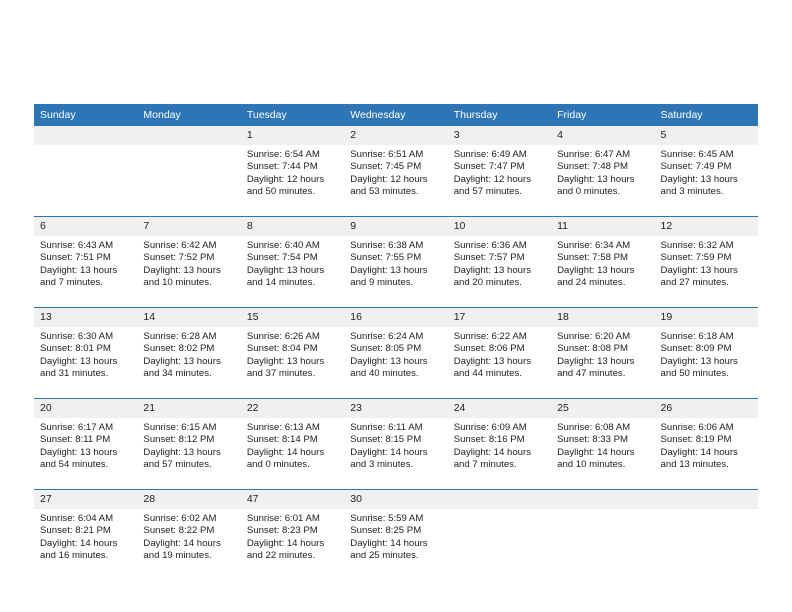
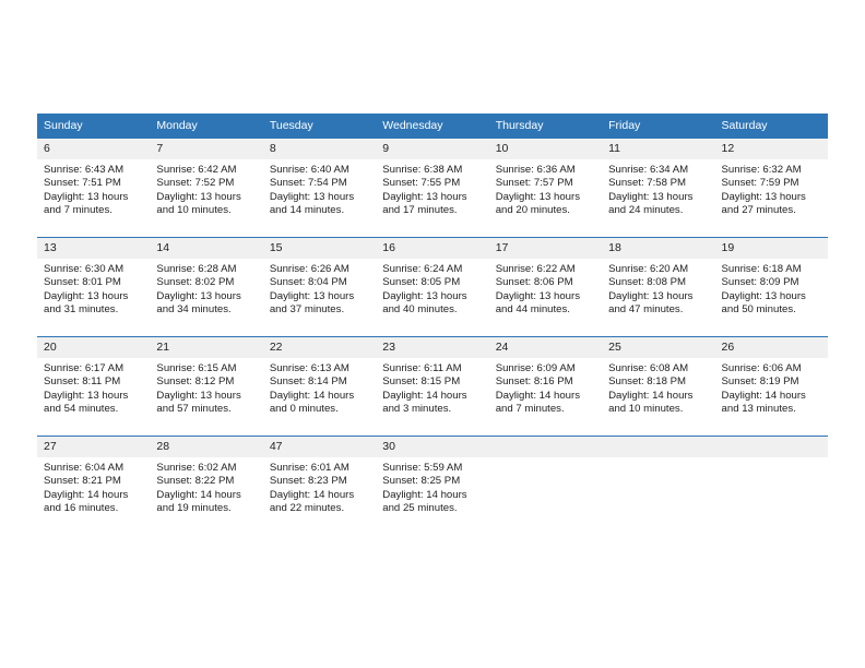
  Sunday	Monday	Tuesday	Wednesday	Thursday	Friday	Saturday
- 		1Sunrise: 6:54 AMSunset: 7:44 PMDaylight: 12 hoursand 50 minutes.	2Sunrise: 6:51 AMSunset: 7:45 PMDaylight: 12 hoursand 53 minutes.	3Sunrise: 6:49 AMSunset: 7:47 PMDaylight: 12 hoursand 57 minutes.	4Sunrise: 6:47 AMSunset: 7:48 PMDaylight: 13 hoursand 0 minutes.	5Sunrise: 6:45 AMSunset: 7:49 PMDaylight: 13 hoursand 3 minutes.
- 6Sunrise: 6:43 AMSunset: 7:51 PMDaylight: 13 hoursand 7 minutes.	7Sunrise: 6:42 AMSunset: 7:52 PMDaylight: 13 hoursand 10 minutes.	8Sunrise: 6:40 AMSunset: 7:54 PMDaylight: 13 hoursand 14 minutes.	9Sunrise: 6:38 AMSunset: 7:55 PMDaylight: 13 hoursand 9 minutes.	10Sunrise: 6:36 AMSunset: 7:57 PMDaylight: 13 hoursand 20 minutes.	11Sunrise: 6:34 AMSunset: 7:58 PMDaylight: 13 hoursand 24 minutes.	12Sunrise: 6:32 AMSunset: 7:59 PMDaylight: 13 hoursand 27 minutes.
+ 6Sunrise: 6:43 AMSunset: 7:51 PMDaylight: 13 hoursand 7 minutes.	7Sunrise: 6:42 AMSunset: 7:52 PMDaylight: 13 hoursand 10 minutes.	8Sunrise: 6:40 AMSunset: 7:54 PMDaylight: 13 hoursand 14 minutes.	9Sunrise: 6:38 AMSunset: 7:55 PMDaylight: 13 hoursand 17 minutes.	10Sunrise: 6:36 AMSunset: 7:57 PMDaylight: 13 hoursand 20 minutes.	11Sunrise: 6:34 AMSunset: 7:58 PMDaylight: 13 hoursand 24 minutes.	12Sunrise: 6:32 AMSunset: 7:59 PMDaylight: 13 hoursand 27 minutes.
  13Sunrise: 6:30 AMSunset: 8:01 PMDaylight: 13 hoursand 31 minutes.	14Sunrise: 6:28 AMSunset: 8:02 PMDaylight: 13 hoursand 34 minutes.	15Sunrise: 6:26 AMSunset: 8:04 PMDaylight: 13 hoursand 37 minutes.	16Sunrise: 6:24 AMSunset: 8:05 PMDaylight: 13 hoursand 40 minutes.	17Sunrise: 6:22 AMSunset: 8:06 PMDaylight: 13 hoursand 44 minutes.	18Sunrise: 6:20 AMSunset: 8:08 PMDaylight: 13 hoursand 47 minutes.	19Sunrise: 6:18 AMSunset: 8:09 PMDaylight: 13 hoursand 50 minutes.
- 20Sunrise: 6:17 AMSunset: 8:11 PMDaylight: 13 hoursand 54 minutes.	21Sunrise: 6:15 AMSunset: 8:12 PMDaylight: 13 hoursand 57 minutes.	22Sunrise: 6:13 AMSunset: 8:14 PMDaylight: 14 hoursand 0 minutes.	23Sunrise: 6:11 AMSunset: 8:15 PMDaylight: 14 hoursand 3 minutes.	24Sunrise: 6:09 AMSunset: 8:16 PMDaylight: 14 hoursand 7 minutes.	25Sunrise: 6:08 AMSunset: 8:33 PMDaylight: 14 hoursand 10 minutes.	26Sunrise: 6:06 AMSunset: 8:19 PMDaylight: 14 hoursand 13 minutes.
+ 20Sunrise: 6:17 AMSunset: 8:11 PMDaylight: 13 hoursand 54 minutes.	21Sunrise: 6:15 AMSunset: 8:12 PMDaylight: 13 hoursand 57 minutes.	22Sunrise: 6:13 AMSunset: 8:14 PMDaylight: 14 hoursand 0 minutes.	23Sunrise: 6:11 AMSunset: 8:15 PMDaylight: 14 hoursand 3 minutes.	24Sunrise: 6:09 AMSunset: 8:16 PMDaylight: 14 hoursand 7 minutes.	25Sunrise: 6:08 AMSunset: 8:18 PMDaylight: 14 hoursand 10 minutes.	26Sunrise: 6:06 AMSunset: 8:19 PMDaylight: 14 hoursand 13 minutes.
  27Sunrise: 6:04 AMSunset: 8:21 PMDaylight: 14 hoursand 16 minutes.	28Sunrise: 6:02 AMSunset: 8:22 PMDaylight: 14 hoursand 19 minutes.	47Sunrise: 6:01 AMSunset: 8:23 PMDaylight: 14 hoursand 22 minutes.	30Sunrise: 5:59 AMSunset: 8:25 PMDaylight: 14 hoursand 25 minutes.
